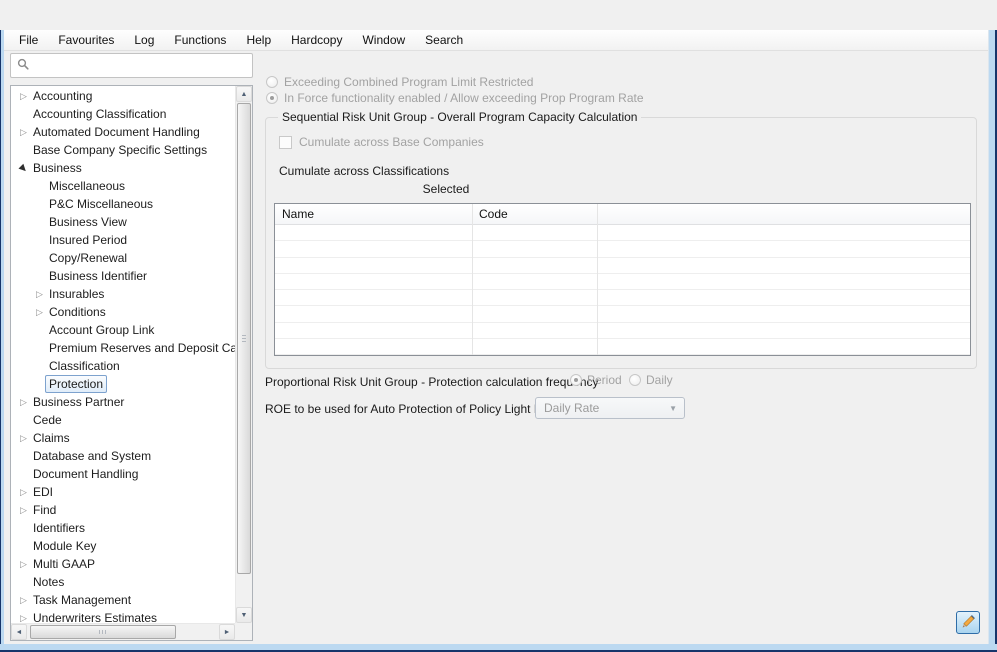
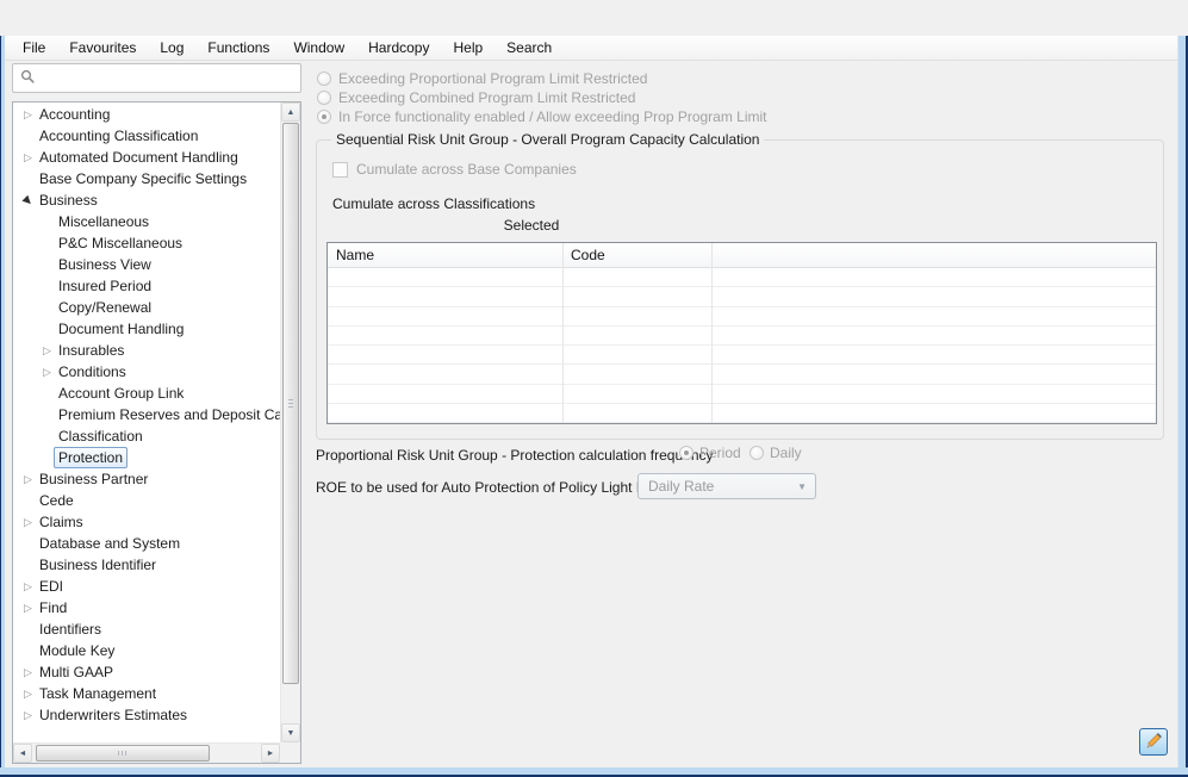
  File
  Favourites
  Log
  Functions
- Help
+ Window
  Hardcopy
- Window
+ Help
  Search
  ▷
  Accounting
  Accounting Classification
  ▷
  Automated Document Handling
  Base Company Specific Settings
  Business
  Miscellaneous
  P&C Miscellaneous
  Business View
  Insured Period
  Copy/Renewal
- Business Identifier
+ Document Handling
  ▷
  Insurables
  ▷
  Conditions
  Account Group Link
  Premium Reserves and Deposit Ca
  Classification
  Protection
  ▷
  Business Partner
  Cede
  ▷
  Claims
  Database and System
- Document Handling
+ Business Identifier
  ▷
  EDI
  ▷
  Find
  Identifiers
  Module Key
  ▷
  Multi GAAP
- Notes
  ▷
  Task Management
  ▷
  Underwriters Estimates
+ Exceeding Proportional Program Limit Restricted
  Exceeding Combined Program Limit Restricted
- In Force functionality enabled / Allow exceeding Prop Program Rate
+ In Force functionality enabled / Allow exceeding Prop Program Limit
  Sequential Risk Unit Group - Overall Program Capacity Calculation
  Cumulate across Base Companies
  Cumulate across Classifications
  Selected
  Name
  Code
  Proportional Risk Unit Group - Protection calculation freqncy
  Period
  Daily
  ROE to be used for Auto Protection of Policy Light
  Daily Rate
  ▼
